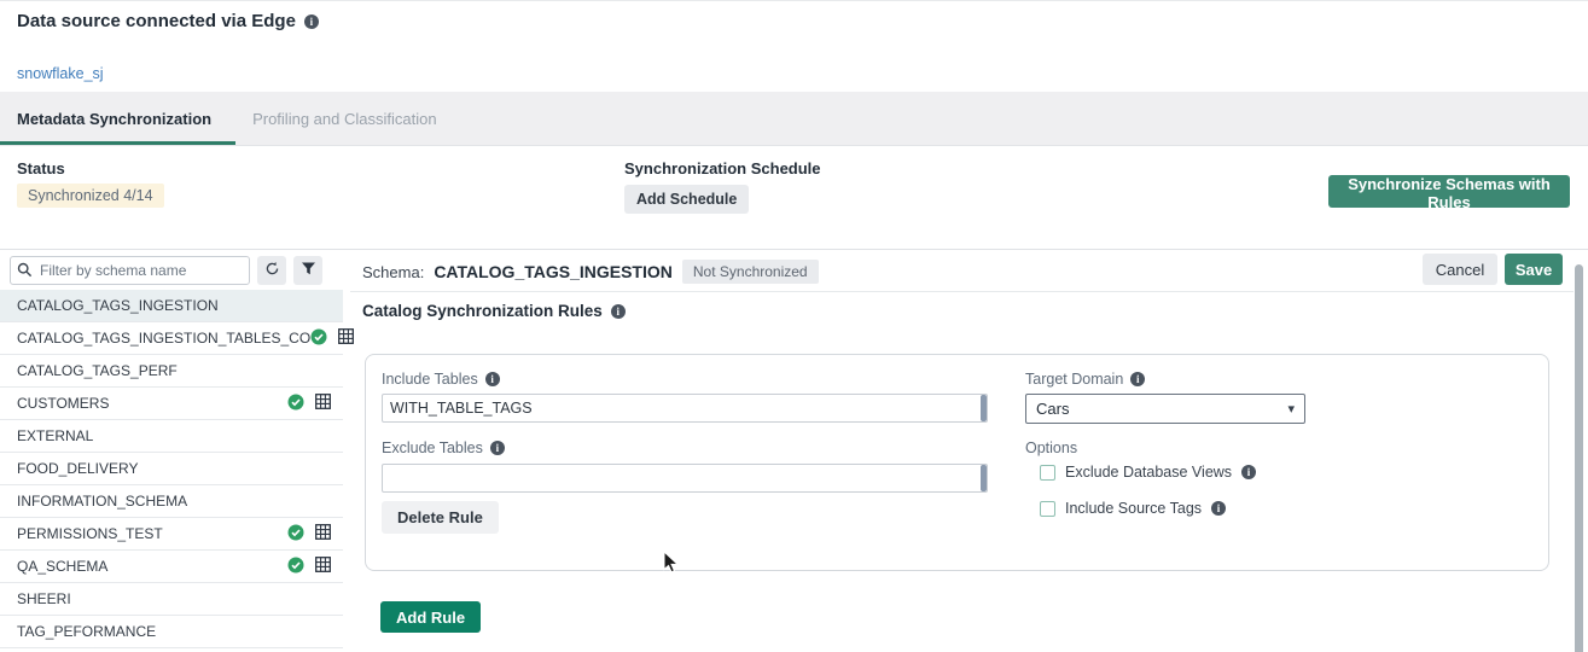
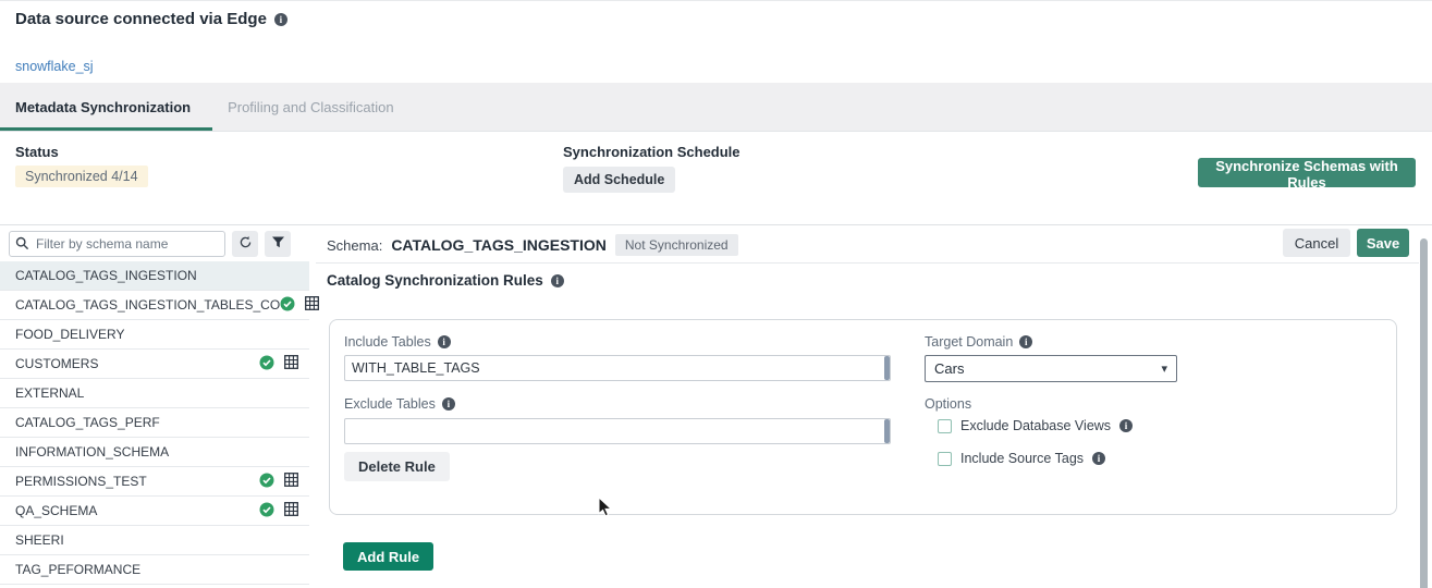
  Data source connected via Edge
  i
  snowflake_sj
  Metadata Synchronization
  Profiling and Classification
  Status
  Synchronized 4/14
  Synchronization Schedule
  Add Schedule
  Synchronize Schemas with Rules
  Filter by schema name
  CATALOG_TAGS_INGESTION
  CATALOG_TAGS_INGESTION_TABLES_CO
- CATALOG_TAGS_PERF
+ FOOD_DELIVERY
  CUSTOMERS
  EXTERNAL
- FOOD_DELIVERY
+ CATALOG_TAGS_PERF
  INFORMATION_SCHEMA
  PERMISSIONS_TEST
  QA_SCHEMA
  SHEERI
  TAG_PEFORMANCE
  Schema:
  CATALOG_TAGS_INGESTION
  Not Synchronized
  Cancel
  Save
  Catalog Synchronization Rules
  i
  Include Tables
  i
  WITH_TABLE_TAGS
  Exclude Tables
  i
  Delete Rule
  Target Domain
  i
  Cars
  ▾
  Options
  Exclude Database Views
  i
  Include Source Tags
  i
  Add Rule
